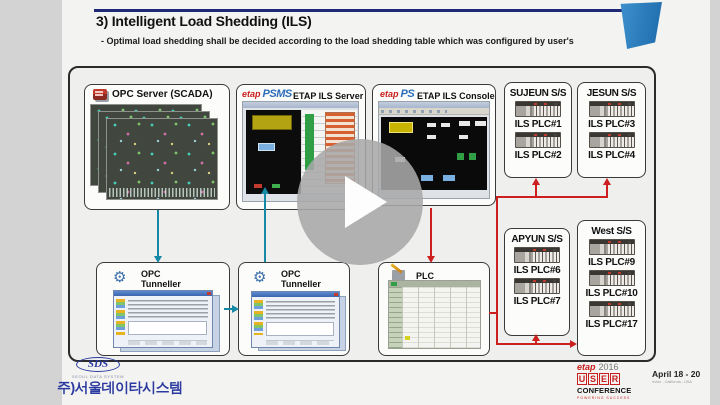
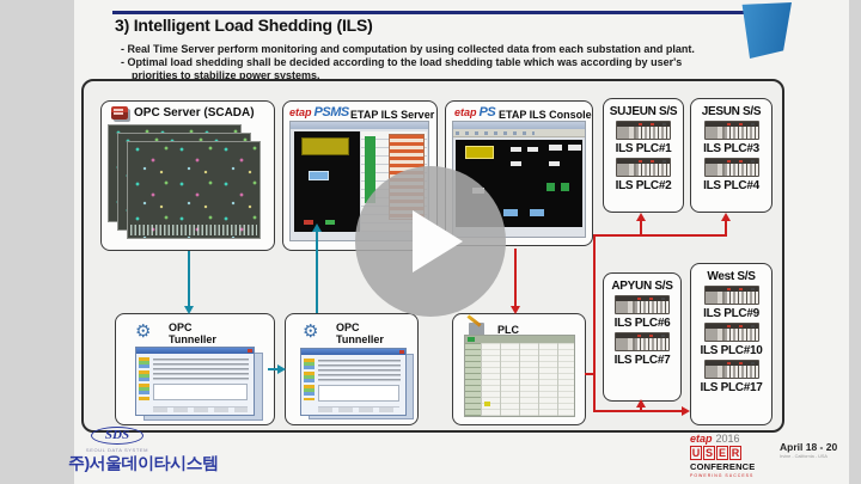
  3) Intelligent Load Shedding (ILS)
+ - Real Time Server perform monitoring and computation by using collected data from each substation and plant.
- - Optimal load shedding shall be decided according to the load shedding table which was configured by user's
+ - Optimal load shedding shall be decided according to the load shedding table which was according by user's
+ priorities to stabilize power systems.
  OPC Server (SCADA)
  etap
  PSMS
  ETAP ILS Server
  etap
  PS
  ETAP ILS Console
  SUJEUN S/S
  ILS PLC#1
  ILS PLC#2
  JESUN S/S
  ILS PLC#3
  ILS PLC#4
  APYUN S/S
  ILS PLC#6
  ILS PLC#7
  West S/S
  ILS PLC#9
  ILS PLC#10
  ILS PLC#17
  ⚙
  OPC
  Tunneller
  ⚙
  OPC
  Tunneller
  PLC
  SDS
  주)서울데이타시스템
  etap
  2016
  U
  S
  E
  R
  CONFERENCE
  April 18 - 20
